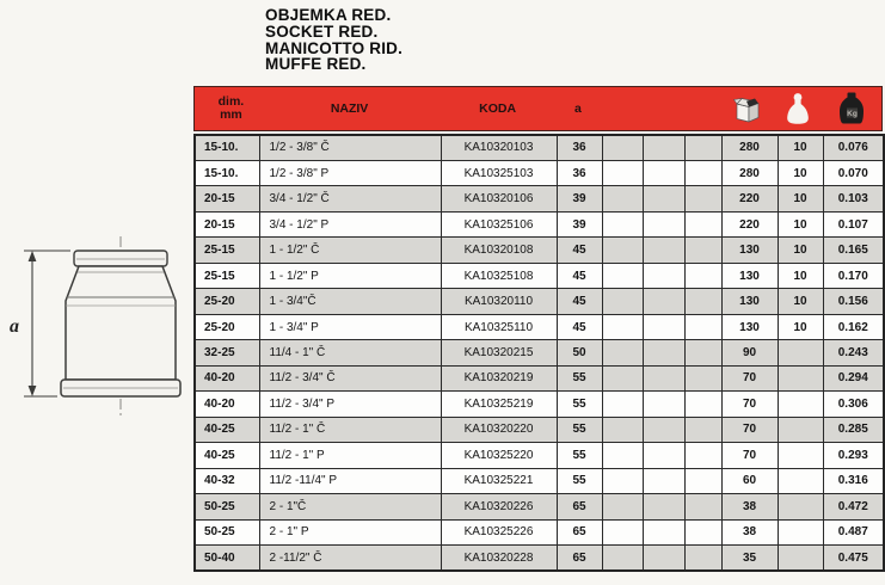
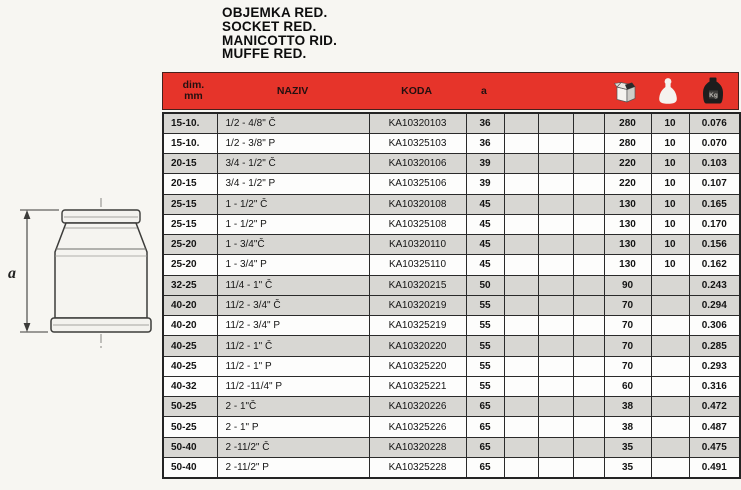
  OBJEMKA RED.
  SOCKET RED.
  MANICOTTO RID.
  MUFFE RED.
  a
  dim.
  mm
  NAZIV
  KODA
  a
- 15-10.	1/2 - 3/8" Č	KA10320103	36				280	10	0.076
+ 15-10.	1/2 - 4/8" Č	KA10320103	36				280	10	0.076
  15-10.	1/2 - 3/8" P	KA10325103	36				280	10	0.070
  20-15	3/4 - 1/2" Č	KA10320106	39				220	10	0.103
  20-15	3/4 - 1/2" P	KA10325106	39				220	10	0.107
  25-15	1 - 1/2" Č	KA10320108	45				130	10	0.165
  25-15	1 - 1/2" P	KA10325108	45				130	10	0.170
  25-20	1 - 3/4"Č	KA10320110	45				130	10	0.156
  25-20	1 - 3/4" P	KA10325110	45				130	10	0.162
  32-25	11/4 - 1" Č	KA10320215	50				90		0.243
  40-20	11/2 - 3/4" Č	KA10320219	55				70		0.294
  40-20	11/2 - 3/4" P	KA10325219	55				70		0.306
  40-25	11/2 - 1" Č	KA10320220	55				70		0.285
  40-25	11/2 - 1" P	KA10325220	55				70		0.293
  40-32	11/2 -11/4" P	KA10325221	55				60		0.316
  50-25	2 - 1"Č	KA10320226	65				38		0.472
  50-25	2 - 1" P	KA10325226	65				38		0.487
  50-40	2 -11/2" Č	KA10320228	65				35		0.475
+ 50-40	2 -11/2" P	KA10325228	65				35		0.491
